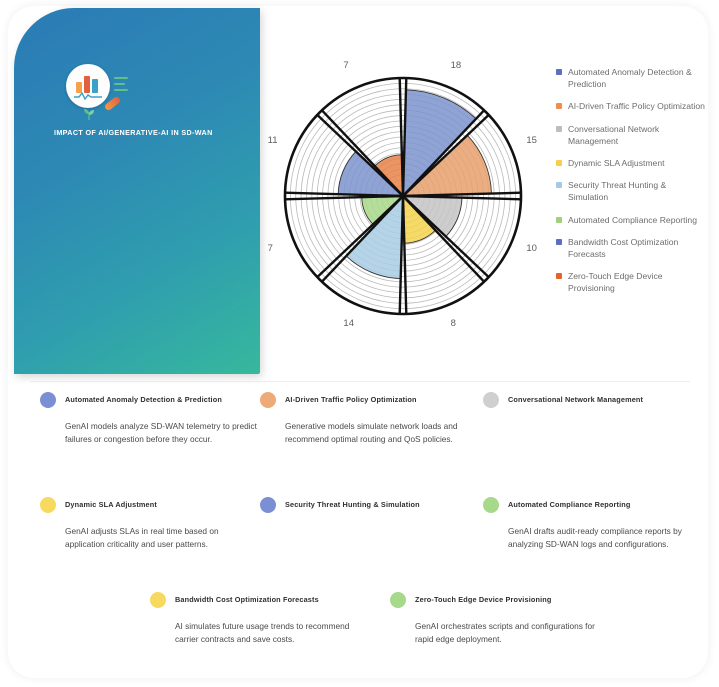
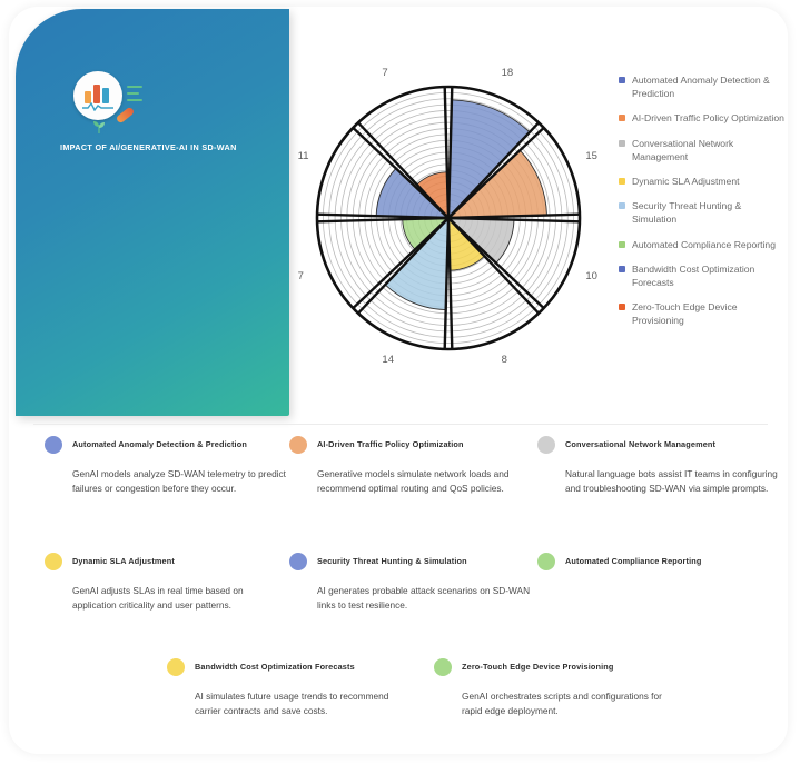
  IMPACT OF AI/GENERATIVE-AI IN SD-WAN
  18
  15
  10
  8
  14
  7
  11
  7
  Automated Anomaly Detection & Prediction
  AI-Driven Traffic Policy Optimization
  Conversational Network Management
  Dynamic SLA Adjustment
  Security Threat Hunting & Simulation
  Automated Compliance Reporting
  Bandwidth Cost Optimization Forecasts
  Zero-Touch Edge Device Provisioning
  Automated Anomaly Detection & Prediction
  GenAI models analyze SD-WAN telemetry to predict failures or congestion before they occur.
  AI-Driven Traffic Policy Optimization
  Generative models simulate network loads and recommend optimal routing and QoS policies.
  Conversational Network Management
+ Natural language bots assist IT teams in configuring and troubleshooting SD-WAN via simple prompts.
  Dynamic SLA Adjustment
  GenAI adjusts SLAs in real time based on application criticality and user patterns.
  Security Threat Hunting & Simulation
+ AI generates probable attack scenarios on SD-WAN links to test resilience.
  Automated Compliance Reporting
- GenAI drafts audit-ready compliance reports by analyzing SD-WAN logs and configurations.
  Bandwidth Cost Optimization Forecasts
  AI simulates future usage trends to recommend carrier contracts and save costs.
  Zero-Touch Edge Device Provisioning
  GenAI orchestrates scripts and configurations for rapid edge deployment.
